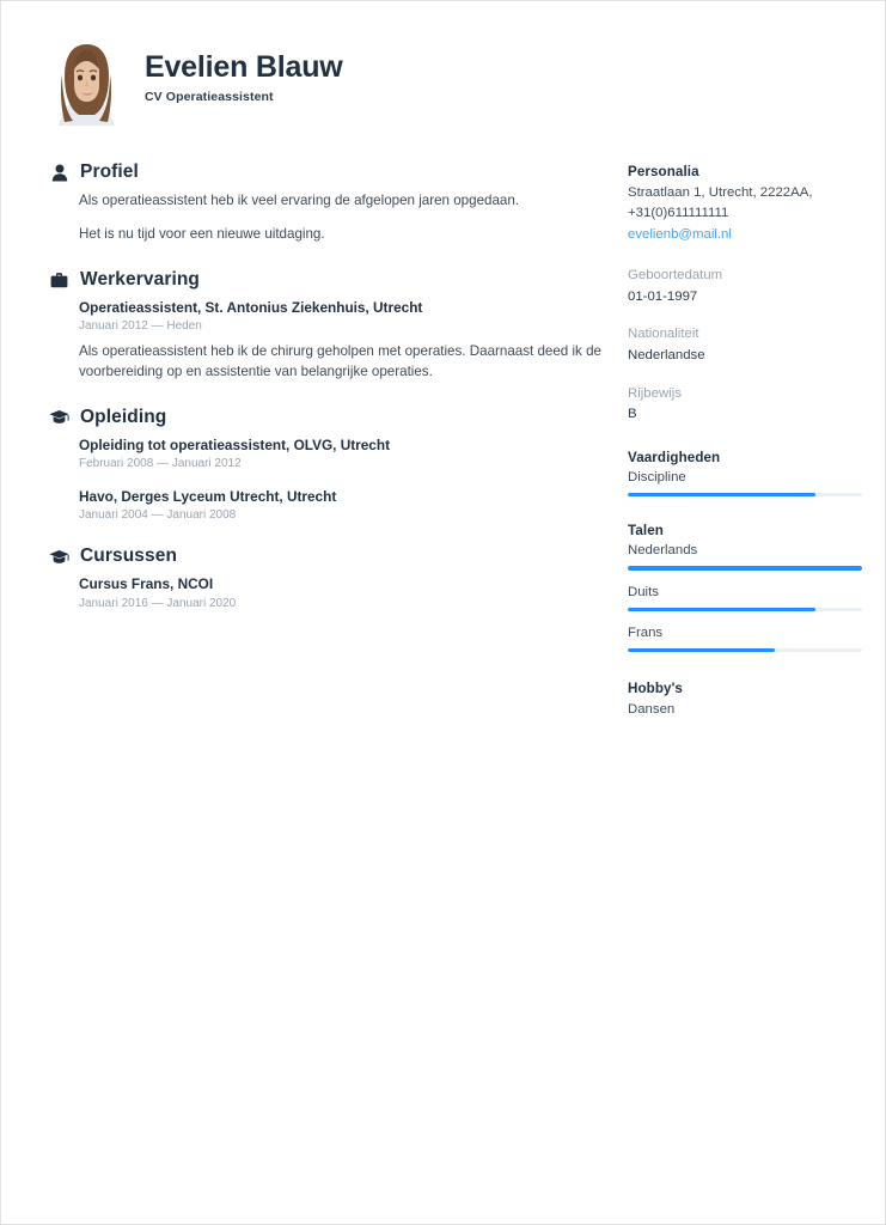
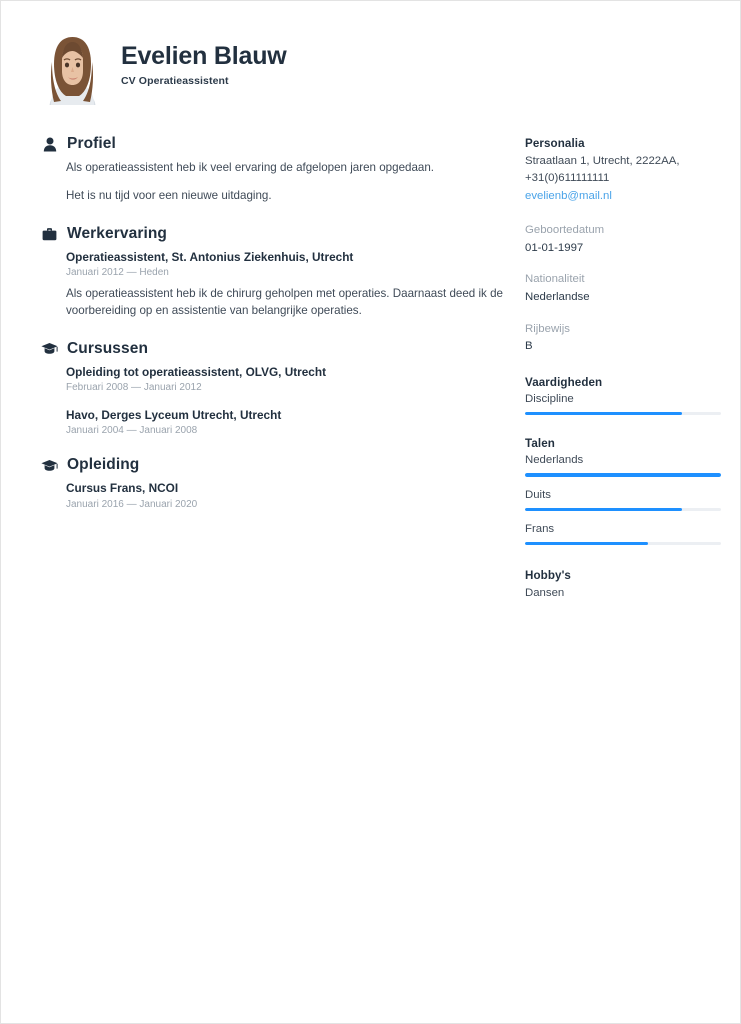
  Evelien Blauw
  CV Operatieassistent
  Profiel
  Als operatieassistent heb ik veel ervaring de afgelopen jaren opgedaan.
  Het is nu tijd voor een nieuwe uitdaging.
  Werkervaring
  Operatieassistent, St. Antonius Ziekenhuis, Utrecht
  Januari 2012 — Heden
  Als operatieassistent heb ik de chirurg geholpen met operaties. Daarnaast deed ik de voorbereiding op en assistentie van belangrijke operaties.
- Opleiding
+ Cursussen
  Opleiding tot operatieassistent, OLVG, Utrecht
  Februari 2008 — Januari 2012
  Havo, Derges Lyceum Utrecht, Utrecht
  Januari 2004 — Januari 2008
- Cursussen
+ Opleiding
  Cursus Frans, NCOI
  Januari 2016 — Januari 2020
  Personalia
  Straatlaan 1, Utrecht, 2222AA,
  +31(0)611111111
  evelienb@mail.nl
  Geboortedatum
  01-01-1997
  Nationaliteit
  Nederlandse
  Rijbewijs
  B
  Vaardigheden
  Discipline
  Talen
  Nederlands
  Duits
  Frans
  Hobby's
  Dansen
